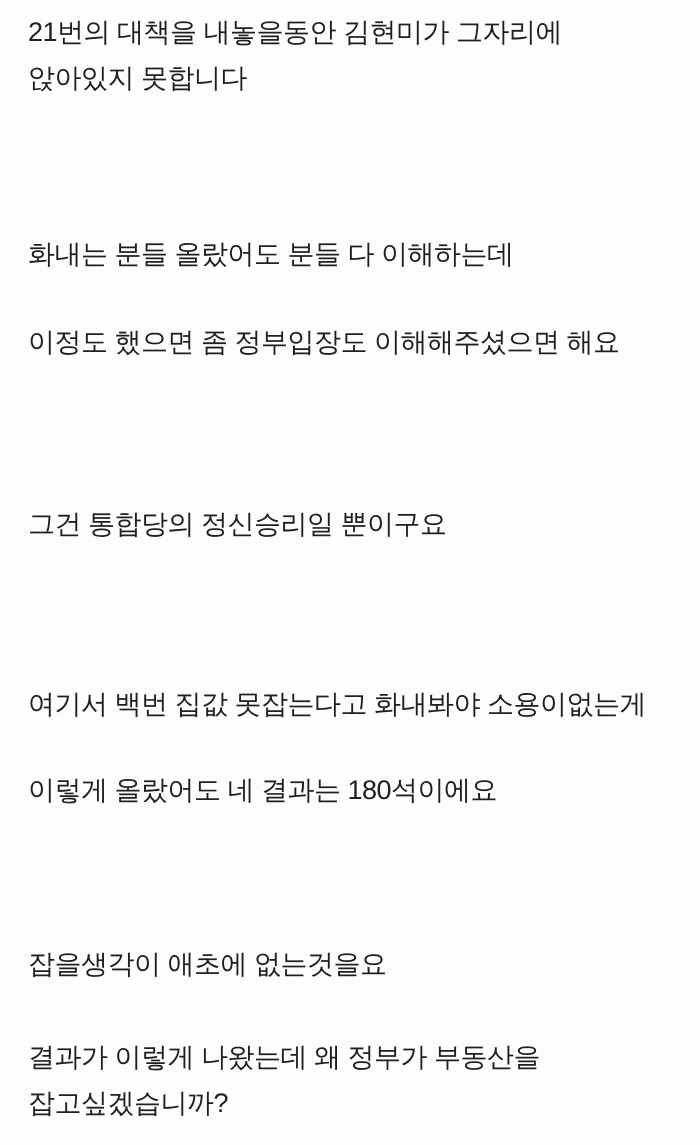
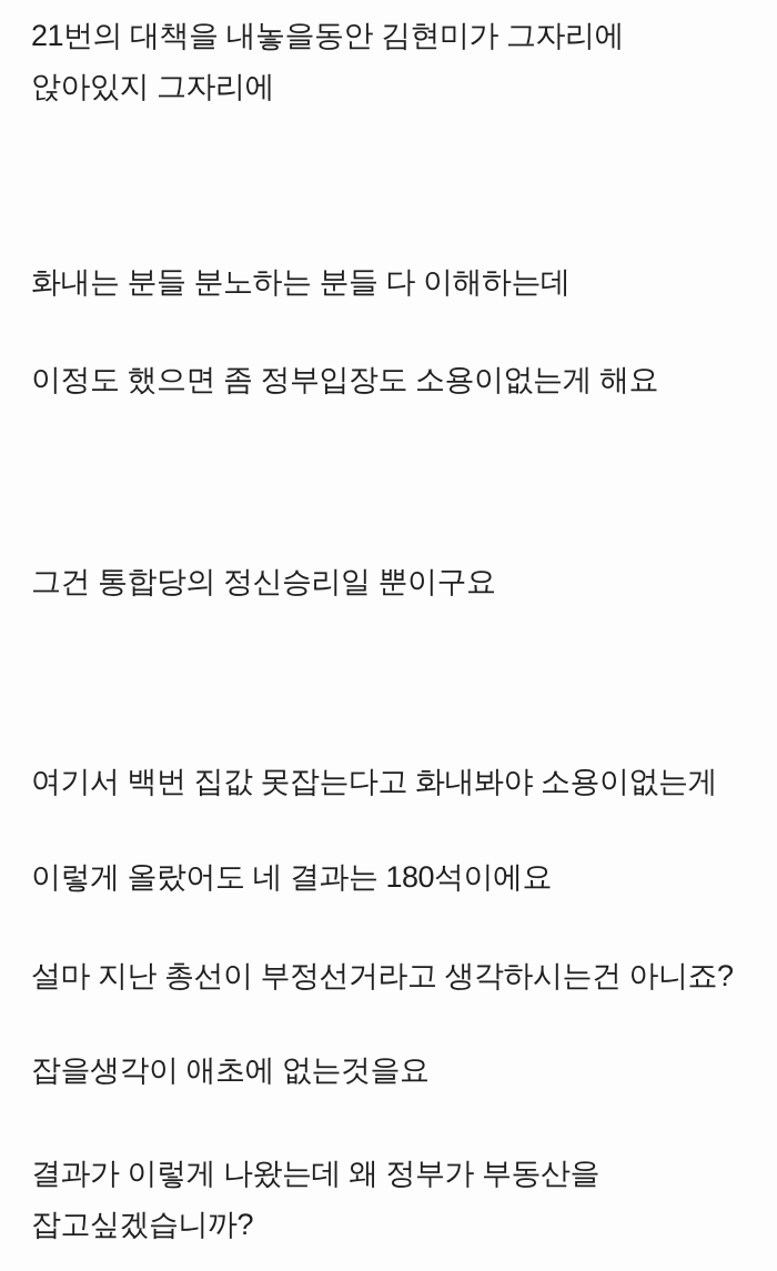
- 21번의 대책을 내놓을동안 김현미가 그자리에 앉아있지 못합니다
+ 21번의 대책을 내놓을동안 김현미가 그자리에 앉아있지 그자리에
- 화내는 분들 올랐어도 분들 다 이해하는데
+ 화내는 분들 분노하는 분들 다 이해하는데
- 이정도 했으면 좀 정부입장도 이해해주셨으면 해요
+ 이정도 했으면 좀 정부입장도 소용이없는게 해요
  그건 통합당의 정신승리일 뿐이구요
  여기서 백번 집값 못잡는다고 화내봐야 소용이없는게
  이렇게 올랐어도 네 결과는 180석이에요
+ 설마 지난 총선이 부정선거라고 생각하시는건 아니죠?
  잡을생각이 애초에 없는것을요
  결과가 이렇게 나왔는데 왜 정부가 부동산을 잡고싶겠습니까?
